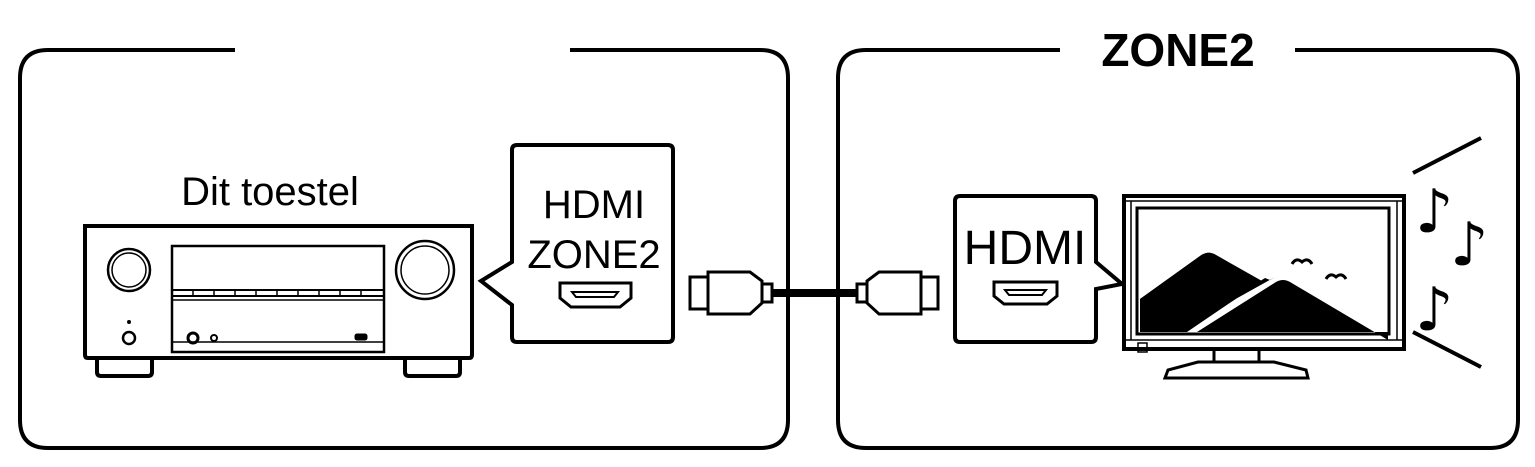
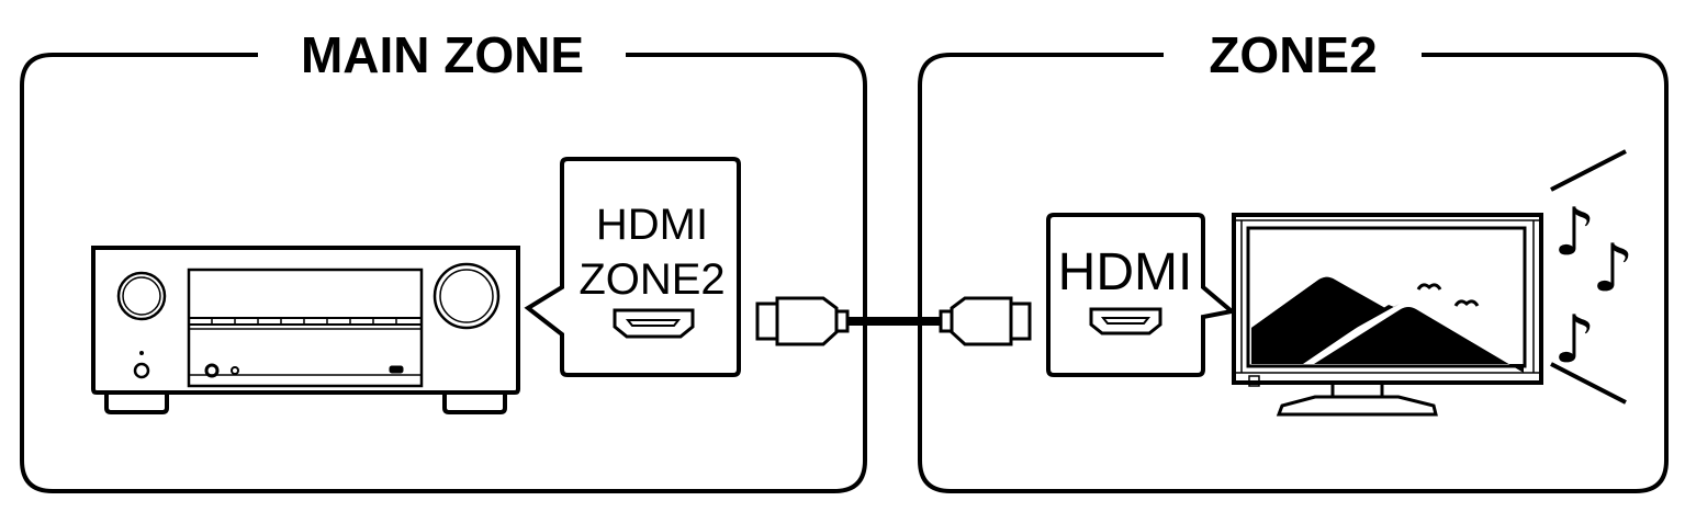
+ MAIN ZONE
  ZONE2
- Dit toestel
  HDMI
  ZONE2
  HDMI
  ♪
  ♪
  ♪
